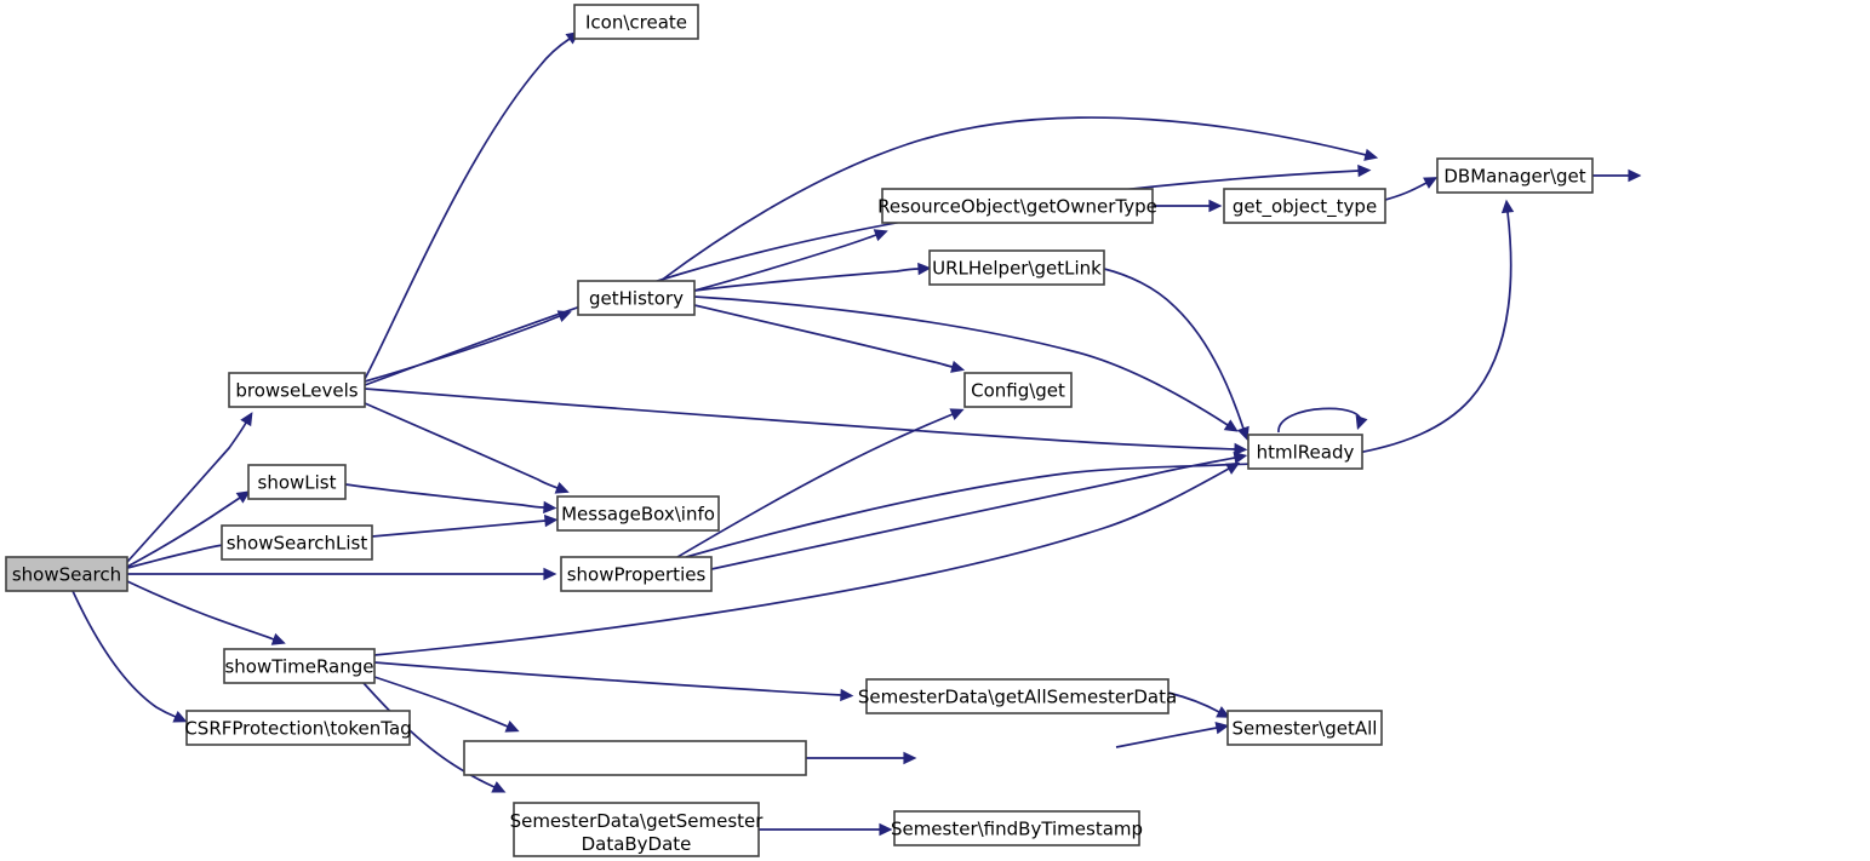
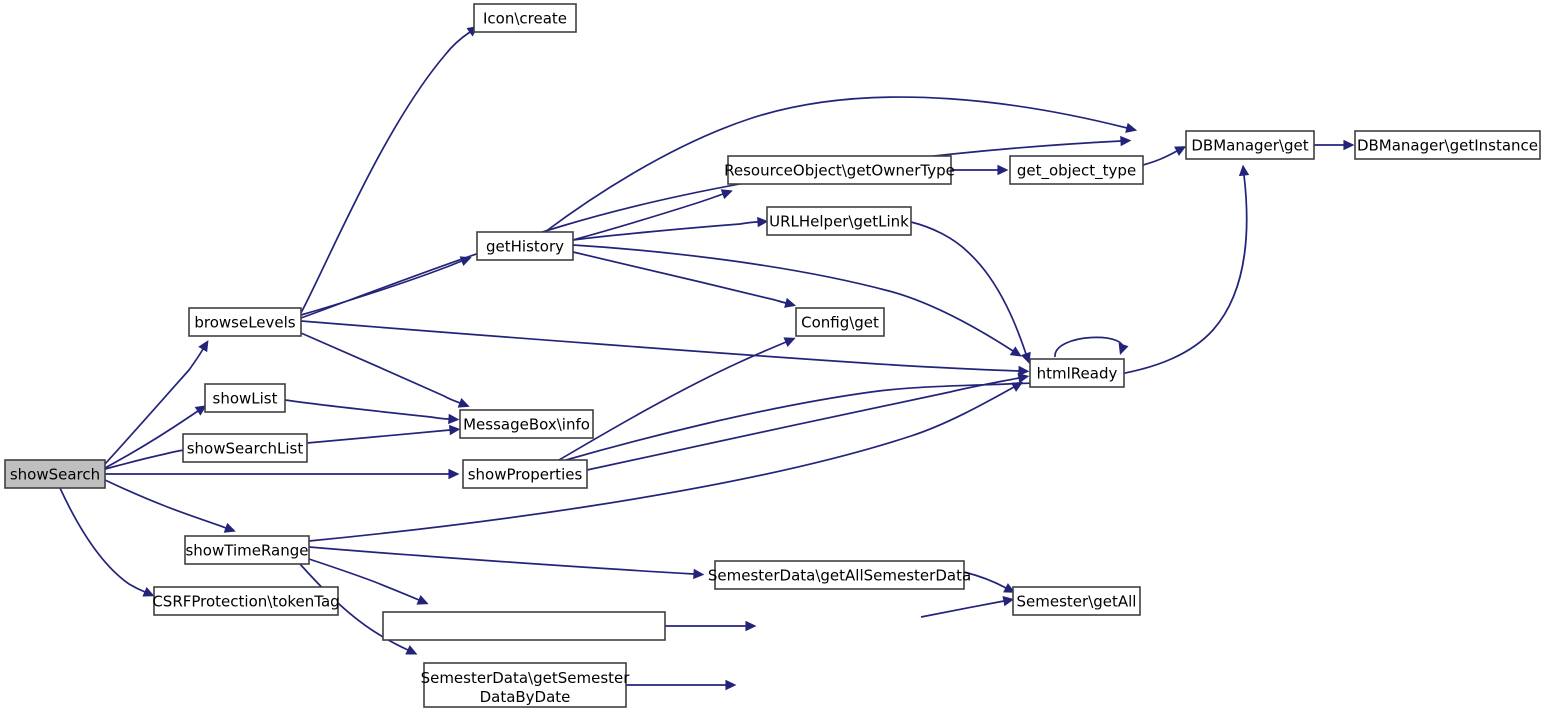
  showSearch
  Icon\create
  DBManager\get
+ DBManager\getInstance
  ResourceObject\getOwnerType
  get_object_type
  URLHelper\getLink
  getHistory
  browseLevels
  Config\get
  htmlReady
  showList
  MessageBox\info
  showSearchList
  showProperties
  showTimeRange
  SemesterData\getAllSemesterData
  CSRFProtection\tokenTag
  Semester\getAll
  SemesterData\getSemester DataByDate
- Semester\findByTimestamp
